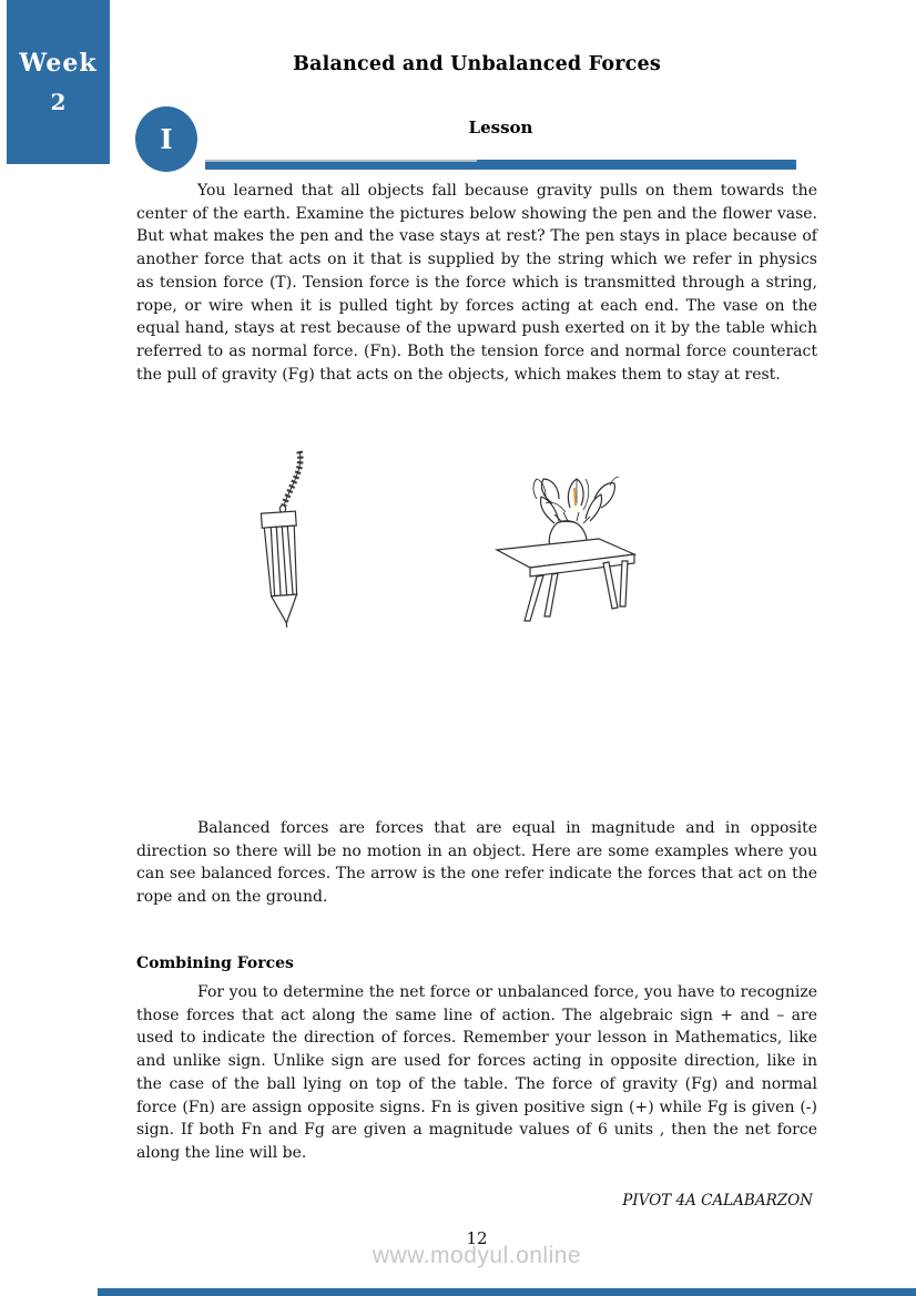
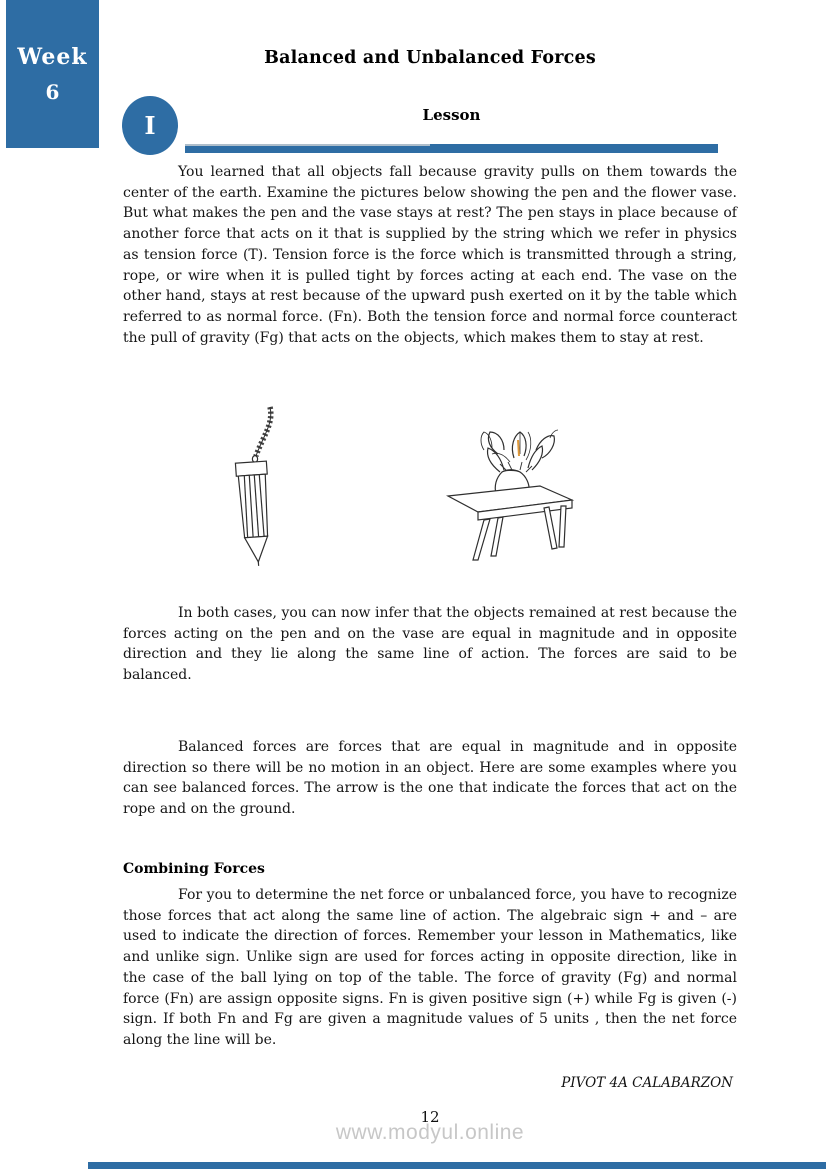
  Week
- 2
+ 6
  Balanced and Unbalanced Forces
  I
  Lesson
- You learned that all objects fall because gravity pulls on them towards the center of the earth. Examine the pictures below showing the pen and the flower vase. But what makes the pen and the vase stays at rest? The pen stays in place because of another force that acts on it that is supplied by the string which we refer in physics as tension force (T). Tension force is the force which is transmitted through a string, rope, or wire when it is pulled tight by forces acting at each end. The vase on the equal hand, stays at rest because of the upward push exerted on it by the table which referred to as normal force. (Fn). Both the tension force and normal force counteract the pull of gravity (Fg) that acts on the objects, which makes them to stay at rest.
+ You learned that all objects fall because gravity pulls on them towards the center of the earth. Examine the pictures below showing the pen and the flower vase. But what makes the pen and the vase stays at rest? The pen stays in place because of another force that acts on it that is supplied by the string which we refer in physics as tension force (T). Tension force is the force which is transmitted through a string, rope, or wire when it is pulled tight by forces acting at each end. The vase on the other hand, stays at rest because of the upward push exerted on it by the table which referred to as normal force. (Fn). Both the tension force and normal force counteract the pull of gravity (Fg) that acts on the objects, which makes them to stay at rest.
+ In both cases, you can now infer that the objects remained at rest because the forces acting on the pen and on the vase are equal in magnitude and in opposite direction and they lie along the same line of action. The forces are said to be balanced.
- Balanced forces are forces that are equal in magnitude and in opposite direction so there will be no motion in an object. Here are some examples where you can see balanced forces. The arrow is the one refer indicate the forces that act on the rope and on the ground.
+ Balanced forces are forces that are equal in magnitude and in opposite direction so there will be no motion in an object. Here are some examples where you can see balanced forces. The arrow is the one that indicate the forces that act on the rope and on the ground.
  Combining Forces
- For you to determine the net force or unbalanced force, you have to recognize those forces that act along the same line of action. The algebraic sign + and – are used to indicate the direction of forces. Remember your lesson in Mathematics, like and unlike sign. Unlike sign are used for forces acting in opposite direction, like in the case of the ball lying on top of the table. The force of gravity (Fg) and normal force (Fn) are assign opposite signs. Fn is given positive sign (+) while Fg is given (-) sign. If both Fn and Fg are given a magnitude values of 6 units , then the net force along the line will be.
+ For you to determine the net force or unbalanced force, you have to recognize those forces that act along the same line of action. The algebraic sign + and – are used to indicate the direction of forces. Remember your lesson in Mathematics, like and unlike sign. Unlike sign are used for forces acting in opposite direction, like in the case of the ball lying on top of the table. The force of gravity (Fg) and normal force (Fn) are assign opposite signs. Fn is given positive sign (+) while Fg is given (-) sign. If both Fn and Fg are given a magnitude values of 5 units , then the net force along the line will be.
  PIVOT 4A CALABARZON
  12
  www.modyul.online
